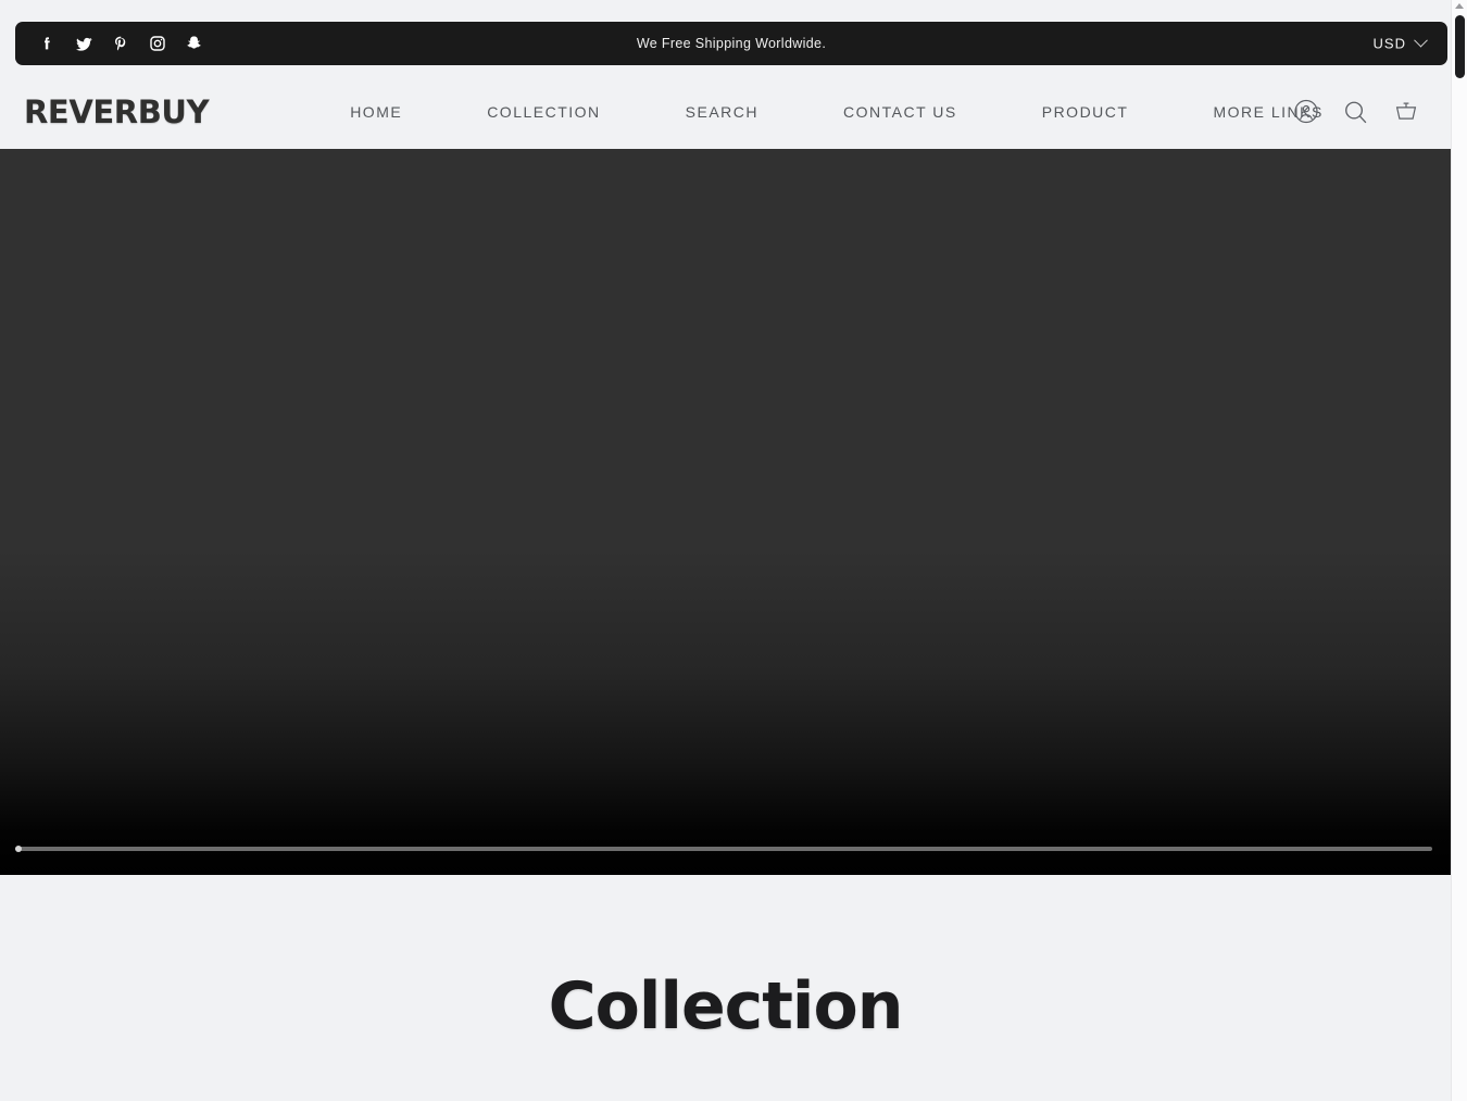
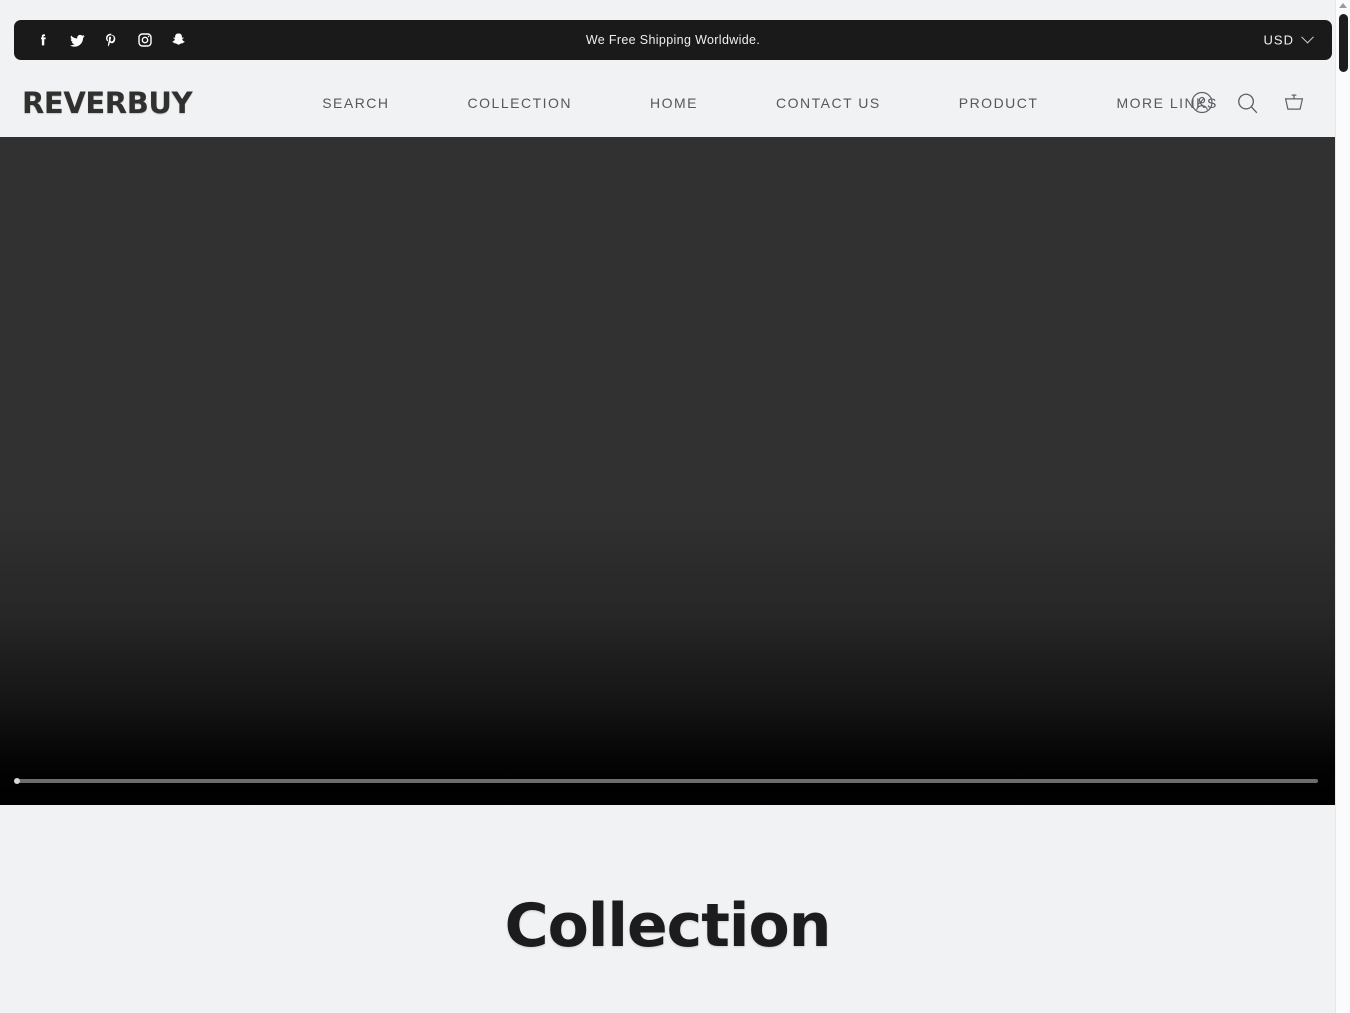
  We Free Shipping Worldwide.
  USD
  REVERBUY
- HOME
+ SEARCH
  COLLECTION
- SEARCH
+ HOME
  CONTACT US
  PRODUCT
  MORE LINS
  Collection
